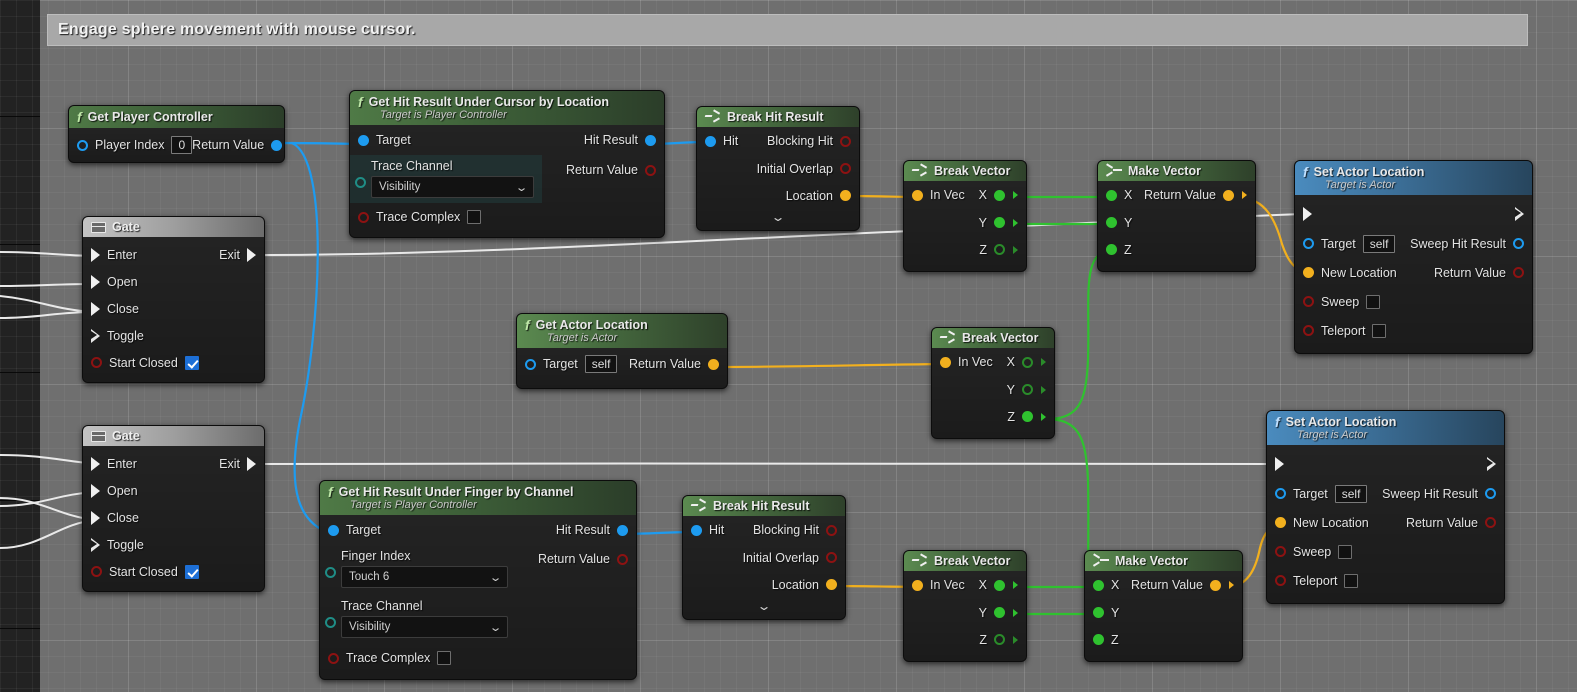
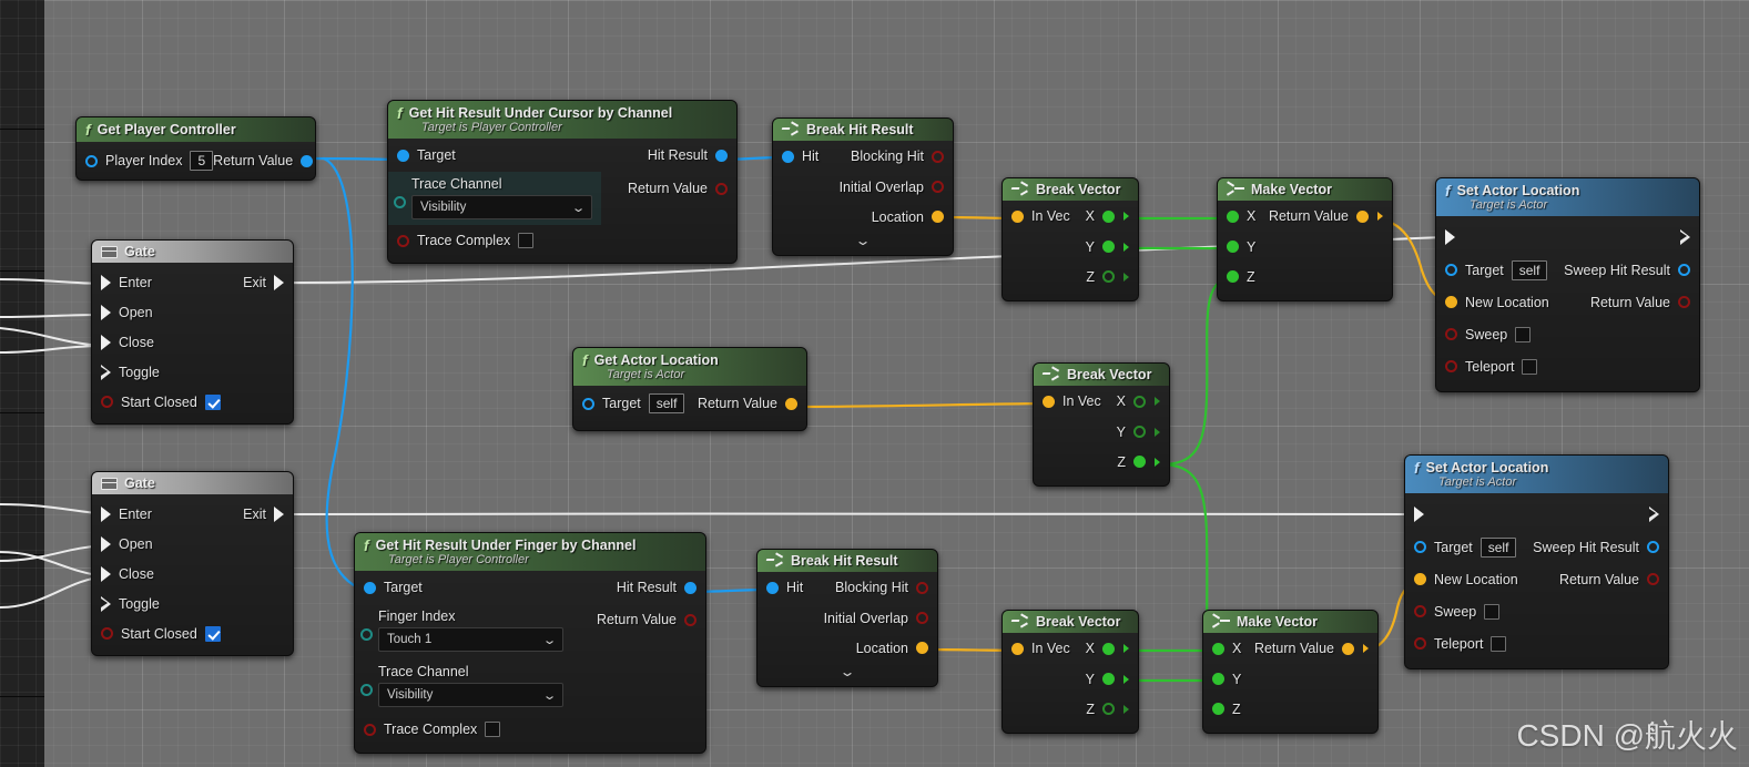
- Engage sphere movement with mouse cursor.
  f
  Get Player Controller
  Player Index
- 0
+ 5
  Return Value
  Gate
  Enter
  Exit
  Open
  Close
  Toggle
  Start Closed
  Gate
  Enter
  Exit
  Open
  Close
  Toggle
  Start Closed
  f
- Get Hit Result Under Cursor by Location
+ Get Hit Result Under Cursor by Channel
  Target is Player Controller
  Target
  Hit Result
  Trace Channel
  Visibility
  ⌄
  Return Value
  Trace Complex
  Break Hit Result
  Hit
  Blocking Hit
  Initial Overlap
  Location
  ⌄
  Break Vector
  In Vec
  X
  Y
  Z
  Make Vector
  X
  Return Value
  Y
  Z
  f
  Set Actor Location
  Target is Actor
  Target
  self
  Sweep Hit Result
  New Location
  Return Value
  Sweep
  Teleport
  f
  Get Actor Location
  Target is Actor
  Target
  self
  Return Value
  Break Vector
  In Vec
  X
  Y
  Z
  f
  Get Hit Result Under Finger by Channel
  Target is Player Controller
  Target
  Hit Result
  Finger Index
- Touch 6
+ Touch 1
  ⌄
  Return Value
  Trace Channel
  Visibility
  ⌄
  Trace Complex
  Break Hit Result
  Hit
  Blocking Hit
  Initial Overlap
  Location
  ⌄
  Break Vector
  In Vec
  X
  Y
  Z
  Make Vector
  X
  Return Value
  Y
  Z
  f
  Set Actor Location
  Target is Actor
  Target
  self
  Sweep Hit Result
  New Location
  Return Value
  Sweep
  Teleport
+ CSDN @航火火
